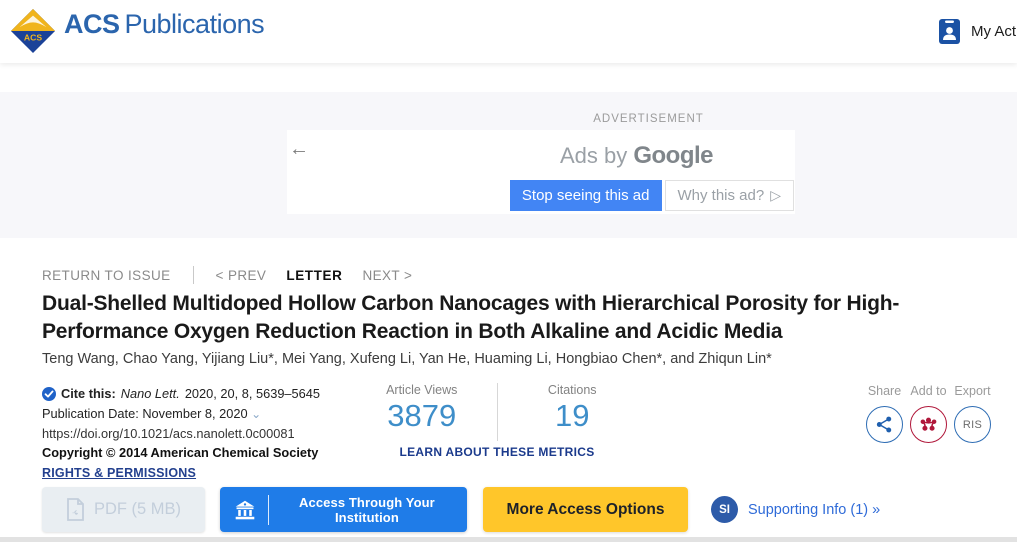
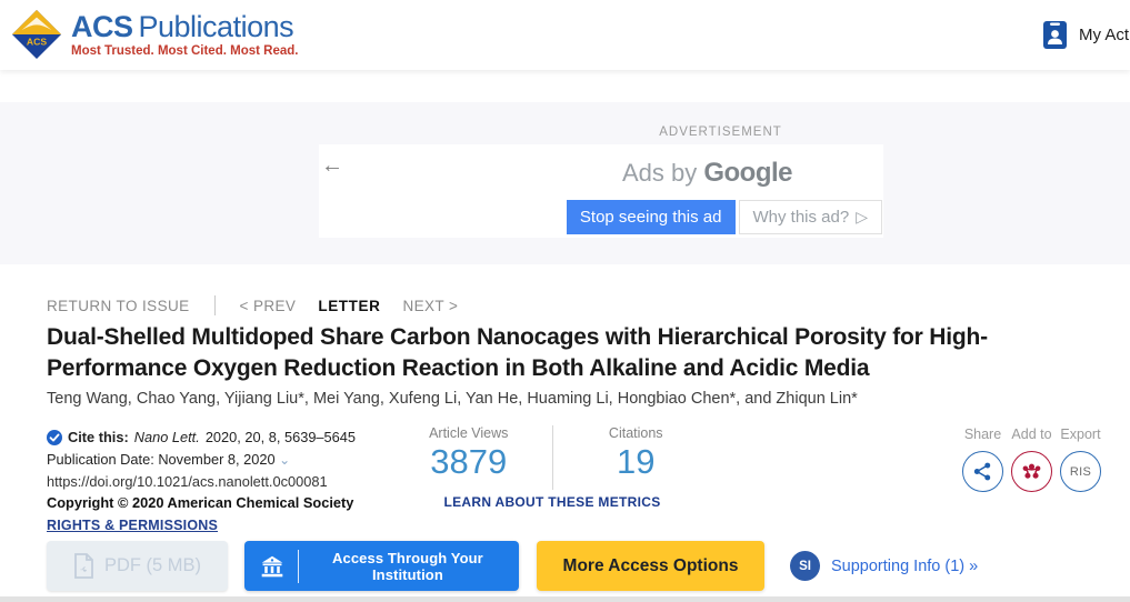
  ACS
  ACS Publications
+ Most Trusted. Most Cited. Most Read.
  My Act
  ADVERTISEMENT
  ←
  Ads by Google
  Stop seeing this ad
  Why this ad?
  ▷
  RETURN TO ISSUE
  < PREV
  LETTER
  NEXT >
- Dual-Shelled Multidoped Hollow Carbon Nanocages with Hierarchical Porosity for High-Performance Oxygen Reduction Reaction in Both Alkaline and Acidic Media
+ Dual-Shelled Multidoped Share Carbon Nanocages with Hierarchical Porosity for High-Performance Oxygen Reduction Reaction in Both Alkaline and Acidic Media
  Teng Wang, Chao Yang, Yijiang Liu*, Mei Yang, Xufeng Li, Yan He, Huaming Li, Hongbiao Chen*, and Zhiqun Lin*
  Cite this:
  Nano Lett.
  2020, 20, 8, 5639–5645
  Publication Date: November 8, 2020 ⌄
  https://doi.org/10.1021/acs.nanolett.0c00081
- Copyright © 2014 American Chemical Society
+ Copyright © 2020 American Chemical Society
  RIGHTS & PERMISSIONS
  Article Views
  3879
  Citations
  19
  LEARN ABOUT THESE METRICS
  Share
  Add to
  Export
  RIS
  PDF (5 MB)
  Access Through Your Institution
  More Access Options
  SI
  Supporting Info (1) »
